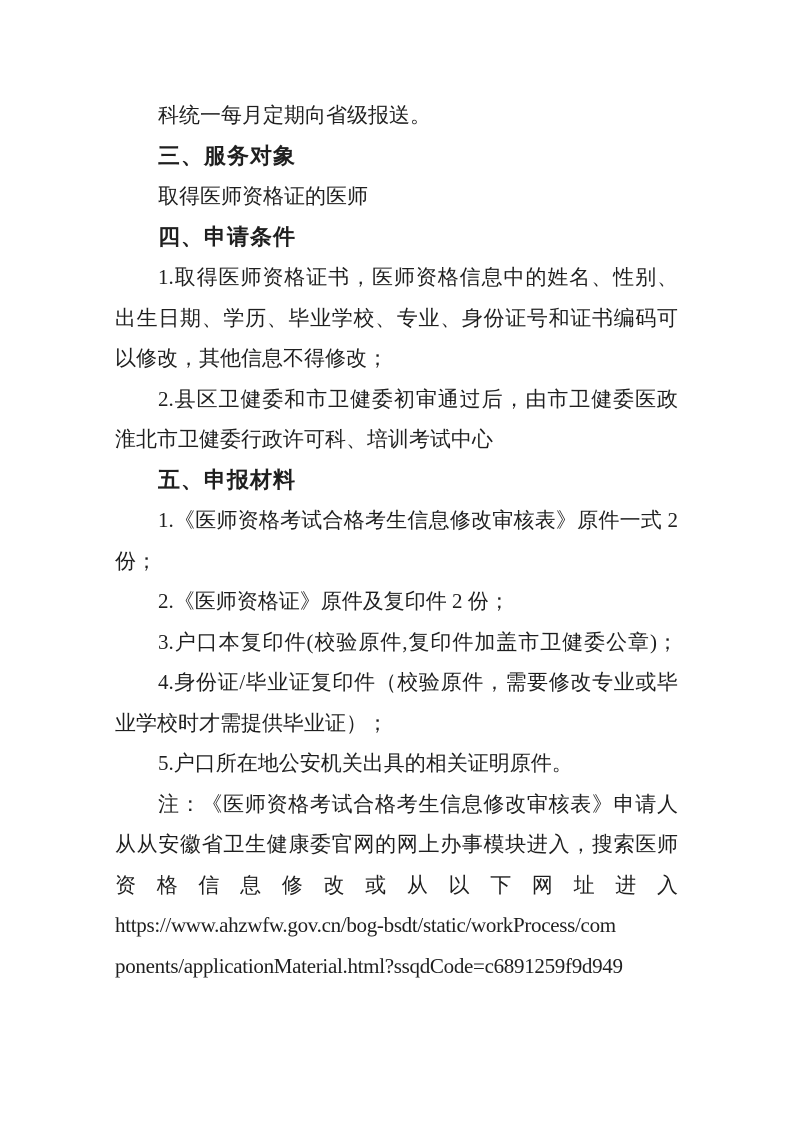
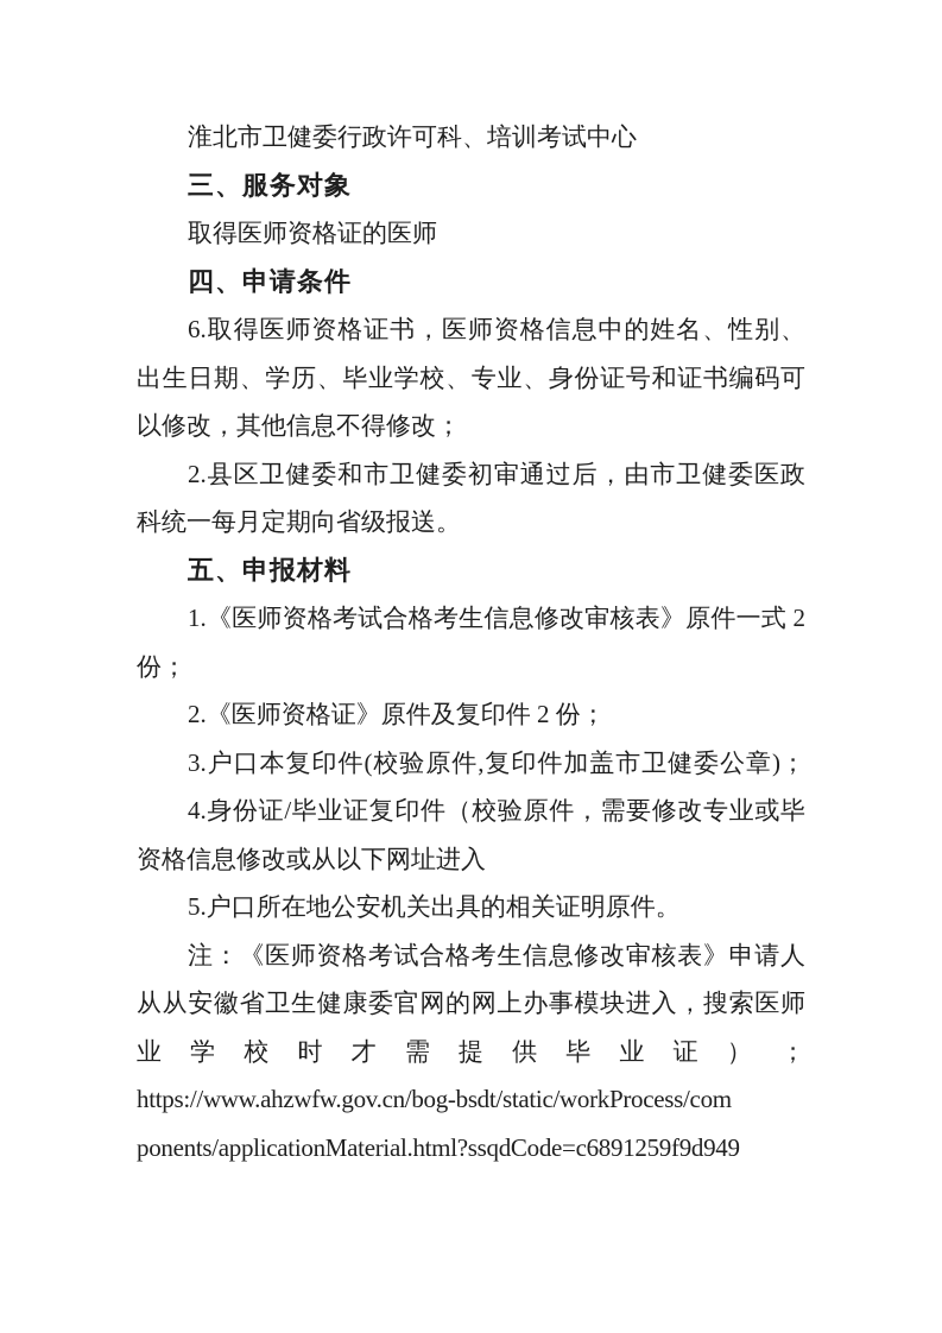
- 科统一每月定期向省级报送。
+ 淮北市卫健委行政许可科、培训考试中心
  三、服务对象
  取得医师资格证的医师
  四、申请条件
- 1.取得医师资格证书，医师资格信息中的姓名、性别、
+ 6.取得医师资格证书，医师资格信息中的姓名、性别、
  出生日期、学历、毕业学校、专业、身份证号和证书编码可
  以修改，其他信息不得修改；
  2.县区卫健委和市卫健委初审通过后，由市卫健委医政
- 淮北市卫健委行政许可科、培训考试中心
+ 科统一每月定期向省级报送。
  五、申报材料
  1.《医师资格考试合格考生信息修改审核表》原件一式 2
  份；
  2.《医师资格证》原件及复印件 2 份；
  3.户口本复印件(校验原件,复印件加盖市卫健委公章)；
  4.身份证/毕业证复印件（校验原件，需要修改专业或毕
- 业学校时才需提供毕业证）；
+ 资格信息修改或从以下网址进入
  5.户口所在地公安机关出具的相关证明原件。
  注：《医师资格考试合格考生信息修改审核表》申请人
  从从安徽省卫生健康委官网的网上办事模块进入，搜索医师
- 资格信息修改或从以下网址进入
+ 业学校时才需提供毕业证）；
  https://www.ahzwfw.gov.cn/bog-bsdt/static/workProcess/com
  ponents/applicationMaterial.html?ssqdCode=c6891259f9d949
